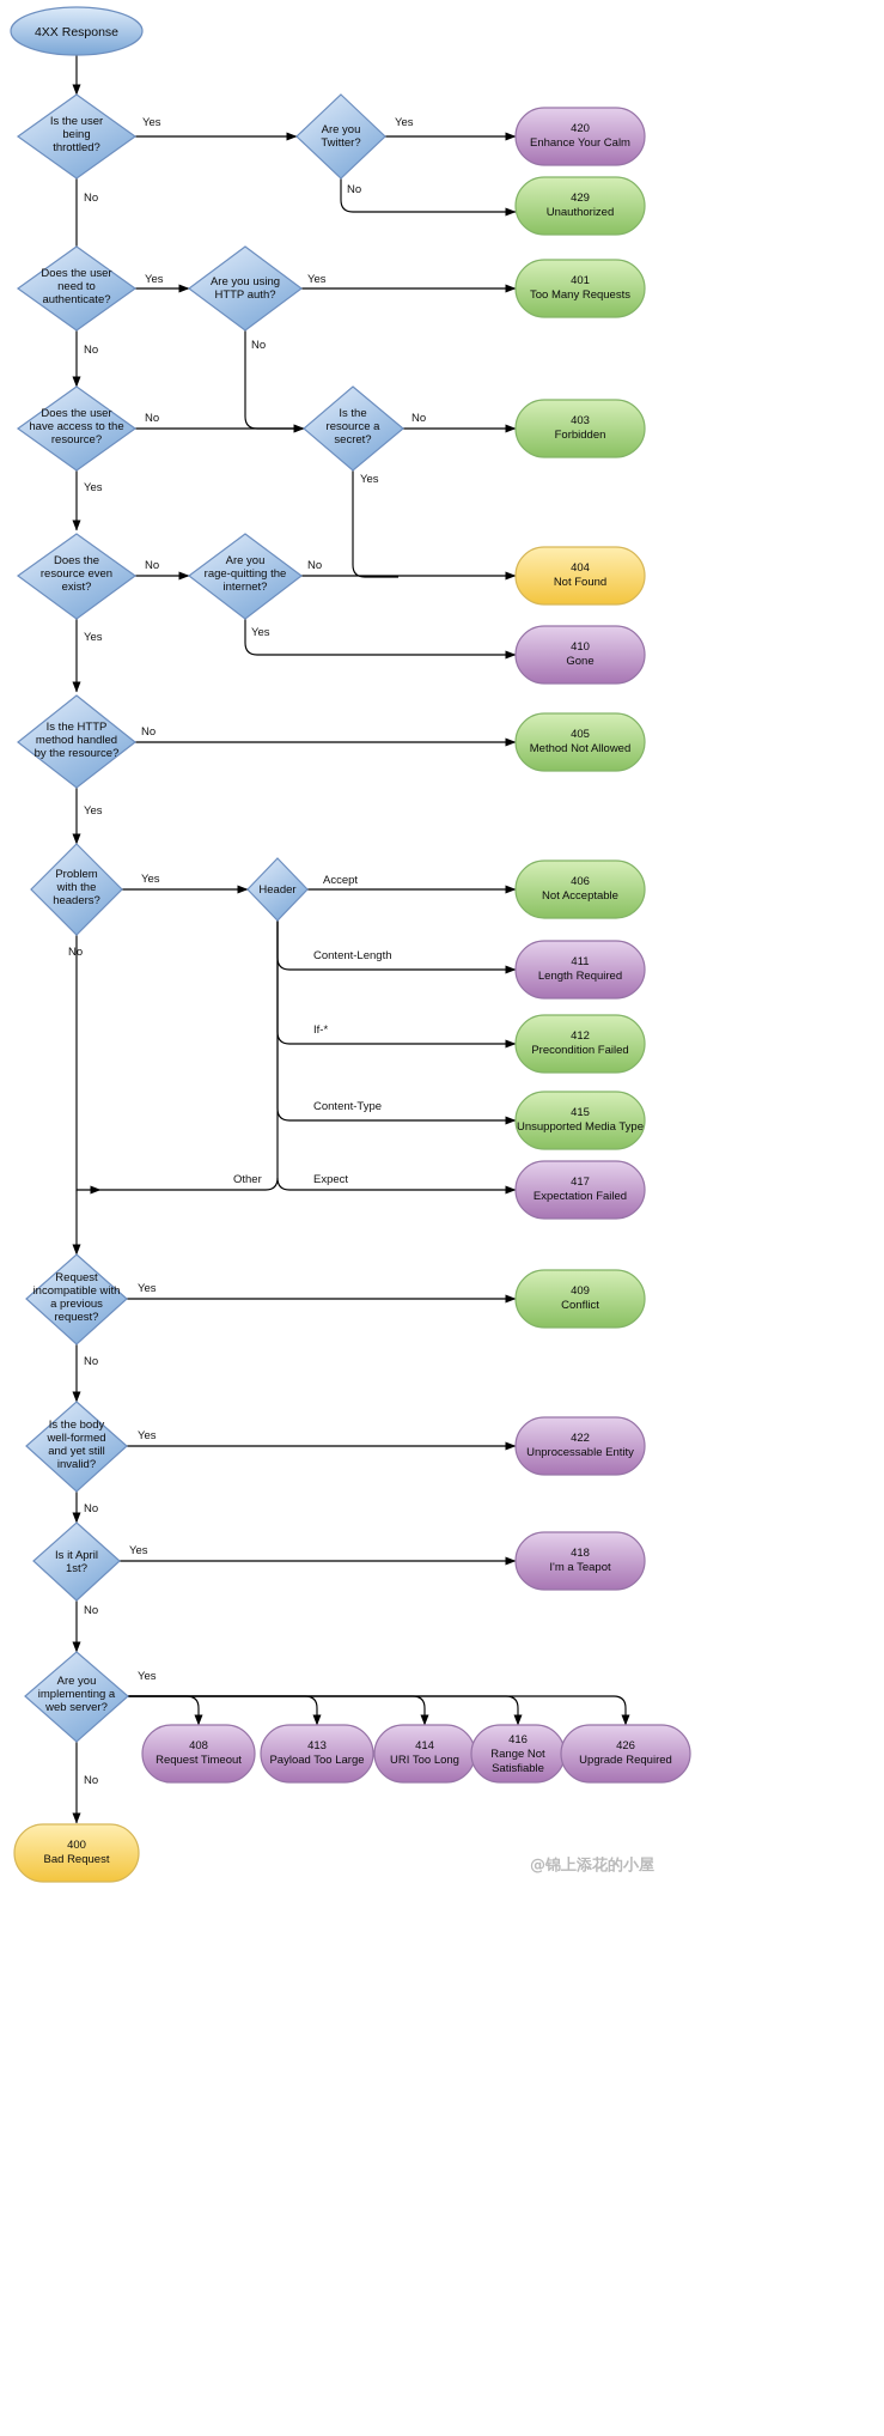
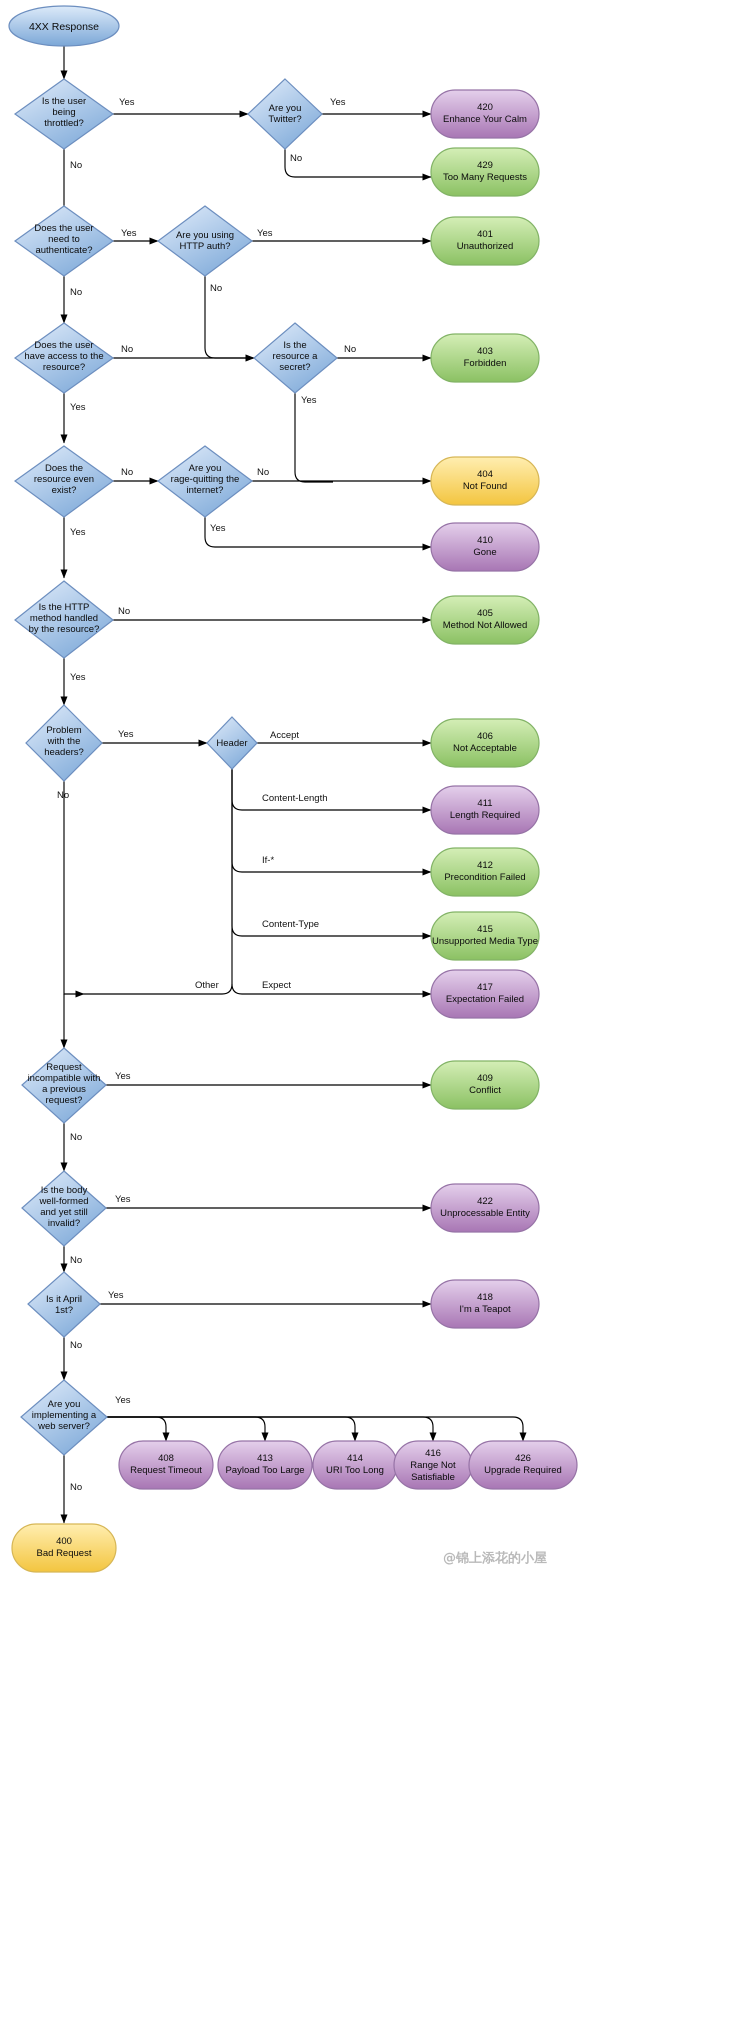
  4XX Response
  Is the user
  being
  throttled?
  Are you
  Twitter?
  Does the user
  need to
  authenticate?
  Are you using
  HTTP auth?
  Does the user
  have access to the
  resource?
  Is the
  resource a
  secret?
  Does the
  resource even
  exist?
  Are you
  rage-quitting the
  internet?
  Is the HTTP
  method handled
  by the resource?
  Problem
  with the
  headers?
  Header
  Request
  incompatible with
  a previous
  request?
  Is the body
  well-formed
  and yet still
  invalid?
  Is it April
  1st?
  Are you
  implementing a
  web server?
  420
  Enhance Your Calm
  429
- Unauthorized
+ Too Many Requests
  401
- Too Many Requests
+ Unauthorized
  403
  Forbidden
  404
  Not Found
  410
  Gone
  405
  Method Not Allowed
  406
  Not Acceptable
  411
  Length Required
  412
  Precondition Failed
  415
  Unsupported Media Type
  417
  Expectation Failed
  409
  Conflict
  422
  Unprocessable Entity
  418
  I'm a Teapot
  408
  Request Timeout
  413
  Payload Too Large
  414
  URI Too Long
  416
  Range Not
  Satisfiable
  426
  Upgrade Required
  400
  Bad Request
  Yes
  No
  Yes
  No
  Yes
  No
  Yes
  No
  No
  Yes
  No
  Yes
  No
  Yes
  No
  Yes
  No
  Yes
  Yes
  No
  Accept
  Content-Length
  If-*
  Content-Type
  Expect
  Other
  Yes
  No
  Yes
  No
  Yes
  No
  Yes
  No
  @锦上添花的小屋
